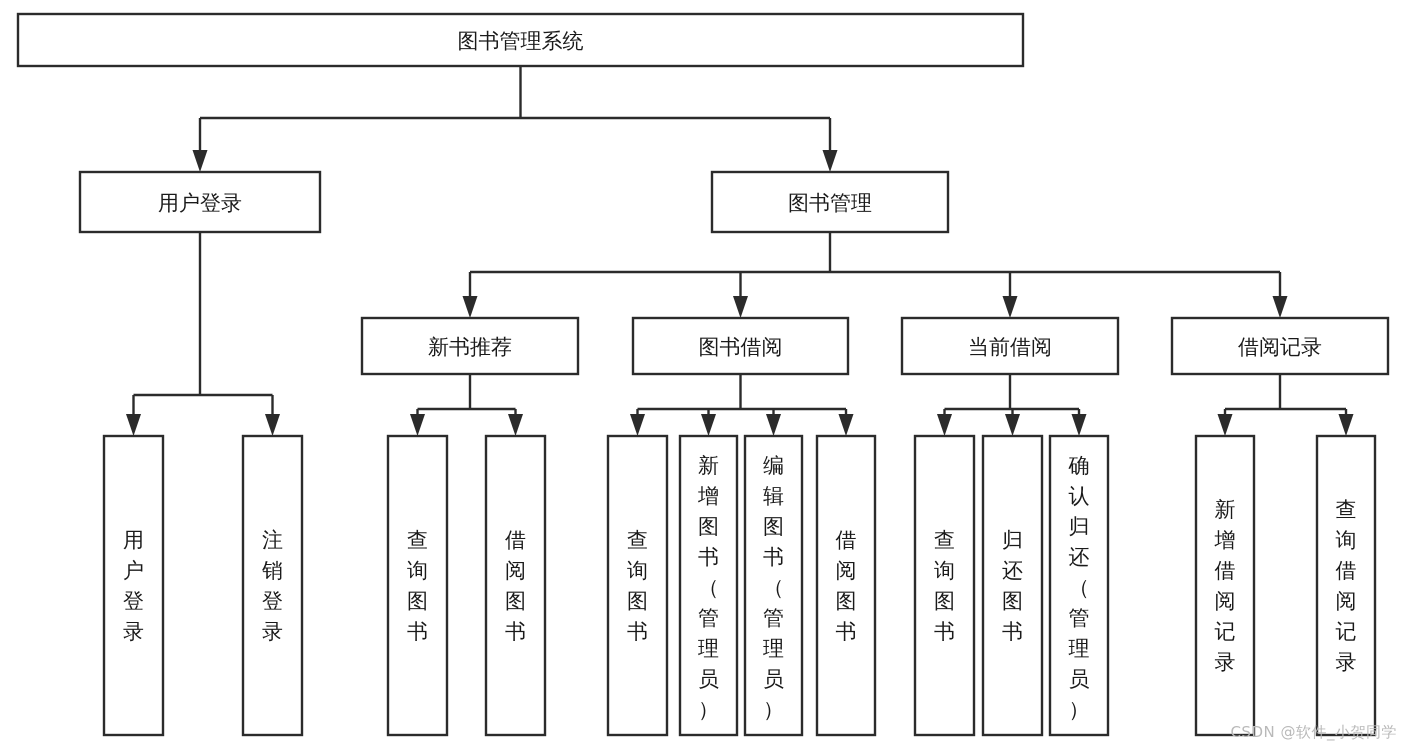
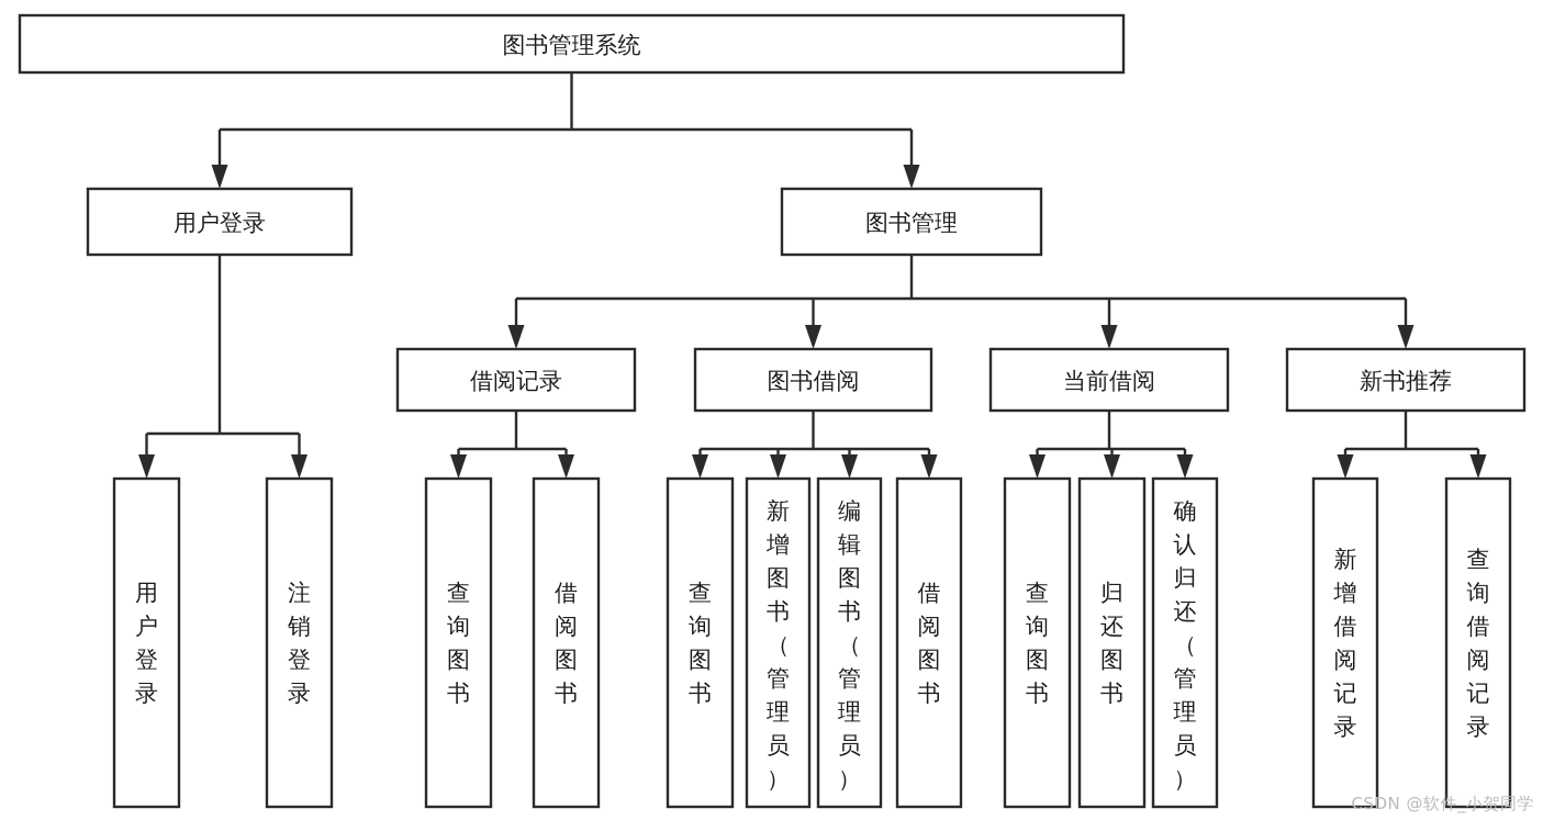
  图书管理系统
  用户登录
  图书管理
- 新书推荐
+ 借阅记录
  图书借阅
  当前借阅
- 借阅记录
+ 新书推荐
  用户登录
  注销登录
  查询图书
  借阅图书
  查询图书
  新增图书（管理员）
  编辑图书（管理员）
  借阅图书
  查询图书
  归还图书
  确认归还（管理员）
  新增借阅记录
  查询借阅记录
  CSDN @软件_小贺同学
